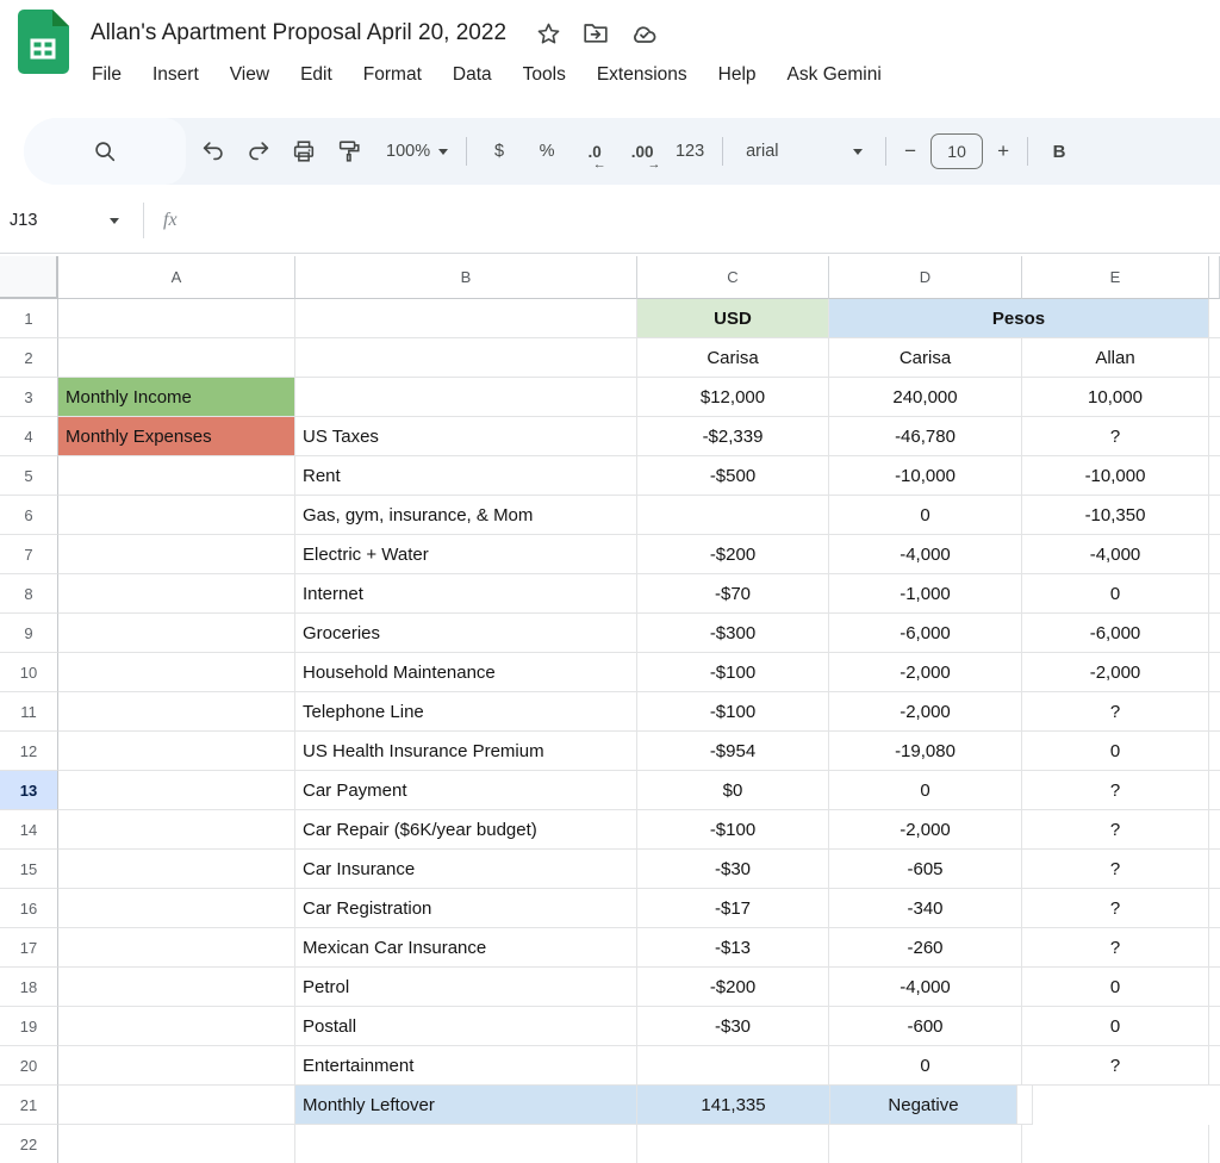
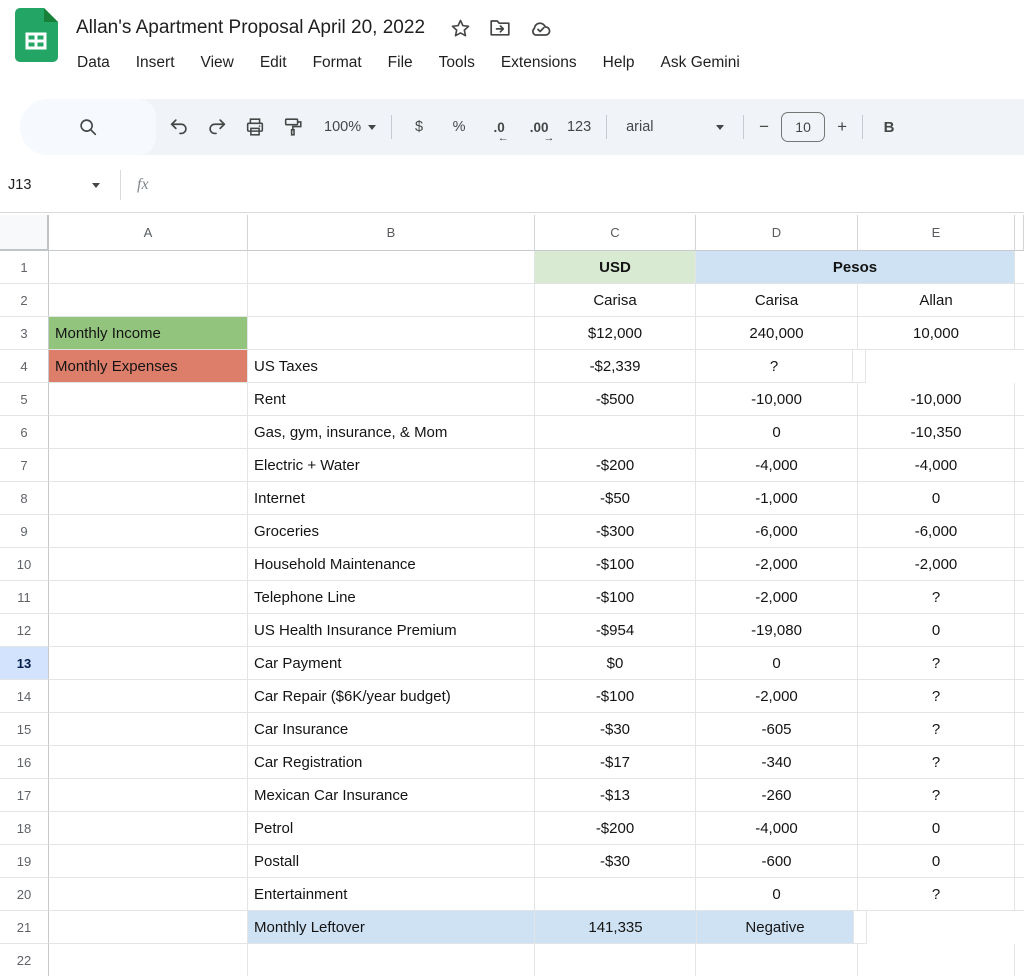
  Allan's Apartment Proposal April 20, 2022
- File
+ Data
  Insert
  View
  Edit
  Format
- Data
+ File
  Tools
  Extensions
  Help
  Ask Gemini
  100%
  $
  %
  .0
  ←
  .00
  →
  123
  arial
  −
  10
  +
  B
  J13
  fx
  A
  B
  C
  D
  E
  1
  USD
  Pesos
  2
  Carisa
  Carisa
  Allan
  3
  Monthly Income
  $12,000
  240,000
  10,000
  4
  Monthly Expenses
  US Taxes
  -$2,339
- -46,780
  ?
  5
  Rent
  -$500
  -10,000
  -10,000
  6
  Gas, gym, insurance, & Mom
  0
  -10,350
  7
  Electric + Water
  -$200
  -4,000
  -4,000
  8
  Internet
- -$70
+ -$50
  -1,000
  0
  9
  Groceries
  -$300
  -6,000
  -6,000
  10
  Household Maintenance
  -$100
  -2,000
  -2,000
  11
  Telephone Line
  -$100
  -2,000
  ?
  12
  US Health Insurance Premium
  -$954
  -19,080
  0
  13
  Car Payment
  $0
  0
  ?
  14
  Car Repair ($6K/year budget)
  -$100
  -2,000
  ?
  15
  Car Insurance
  -$30
  -605
  ?
  16
  Car Registration
  -$17
  -340
  ?
  17
  Mexican Car Insurance
  -$13
  -260
  ?
  18
  Petrol
  -$200
  -4,000
  0
  19
  Postall
  -$30
  -600
  0
  20
  Entertainment
  0
  ?
  21
  Monthly Leftover
  141,335
  Negative
  22
